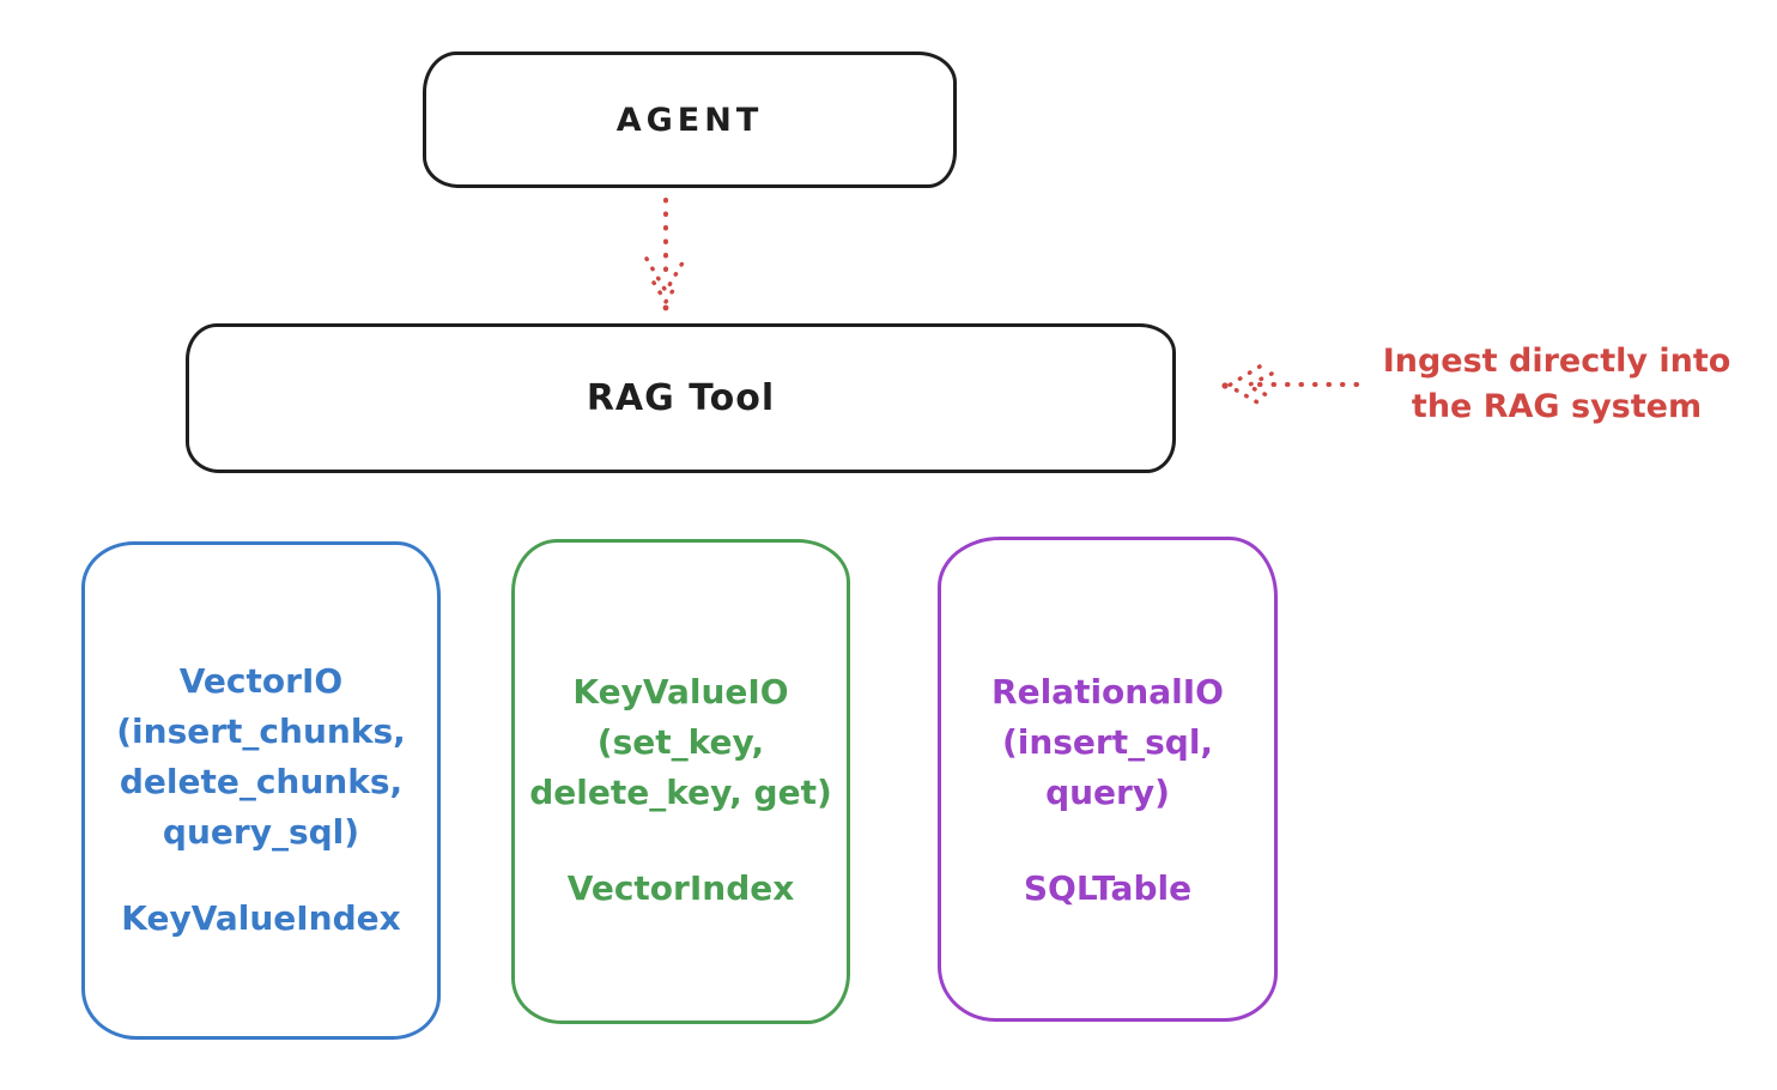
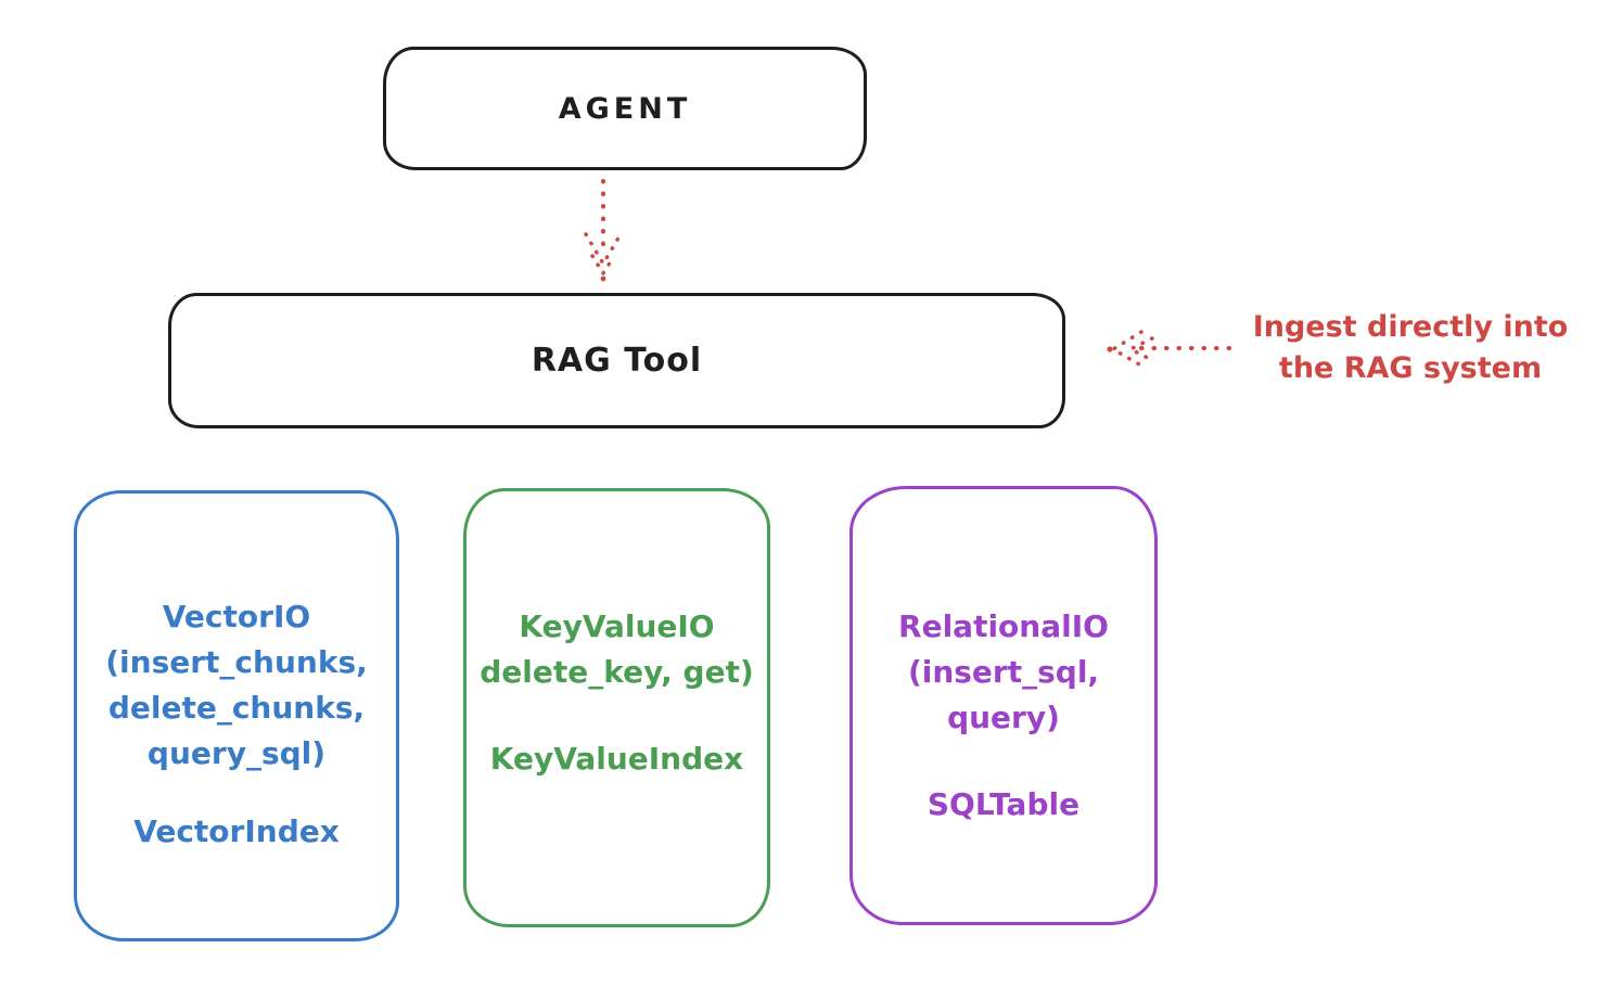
  AGENT
  RAG Tool
  Ingest directly into
  the RAG system
  VectorIO
  (insert_chunks,
  delete_chunks,
  query_sql)
- KeyValueIndex
+ VectorIndex
  KeyValueIO
- (set_key,
  delete_key, get)
- VectorIndex
+ KeyValueIndex
  RelationalIO
  (insert_sql,
  query)
  SQLTable
